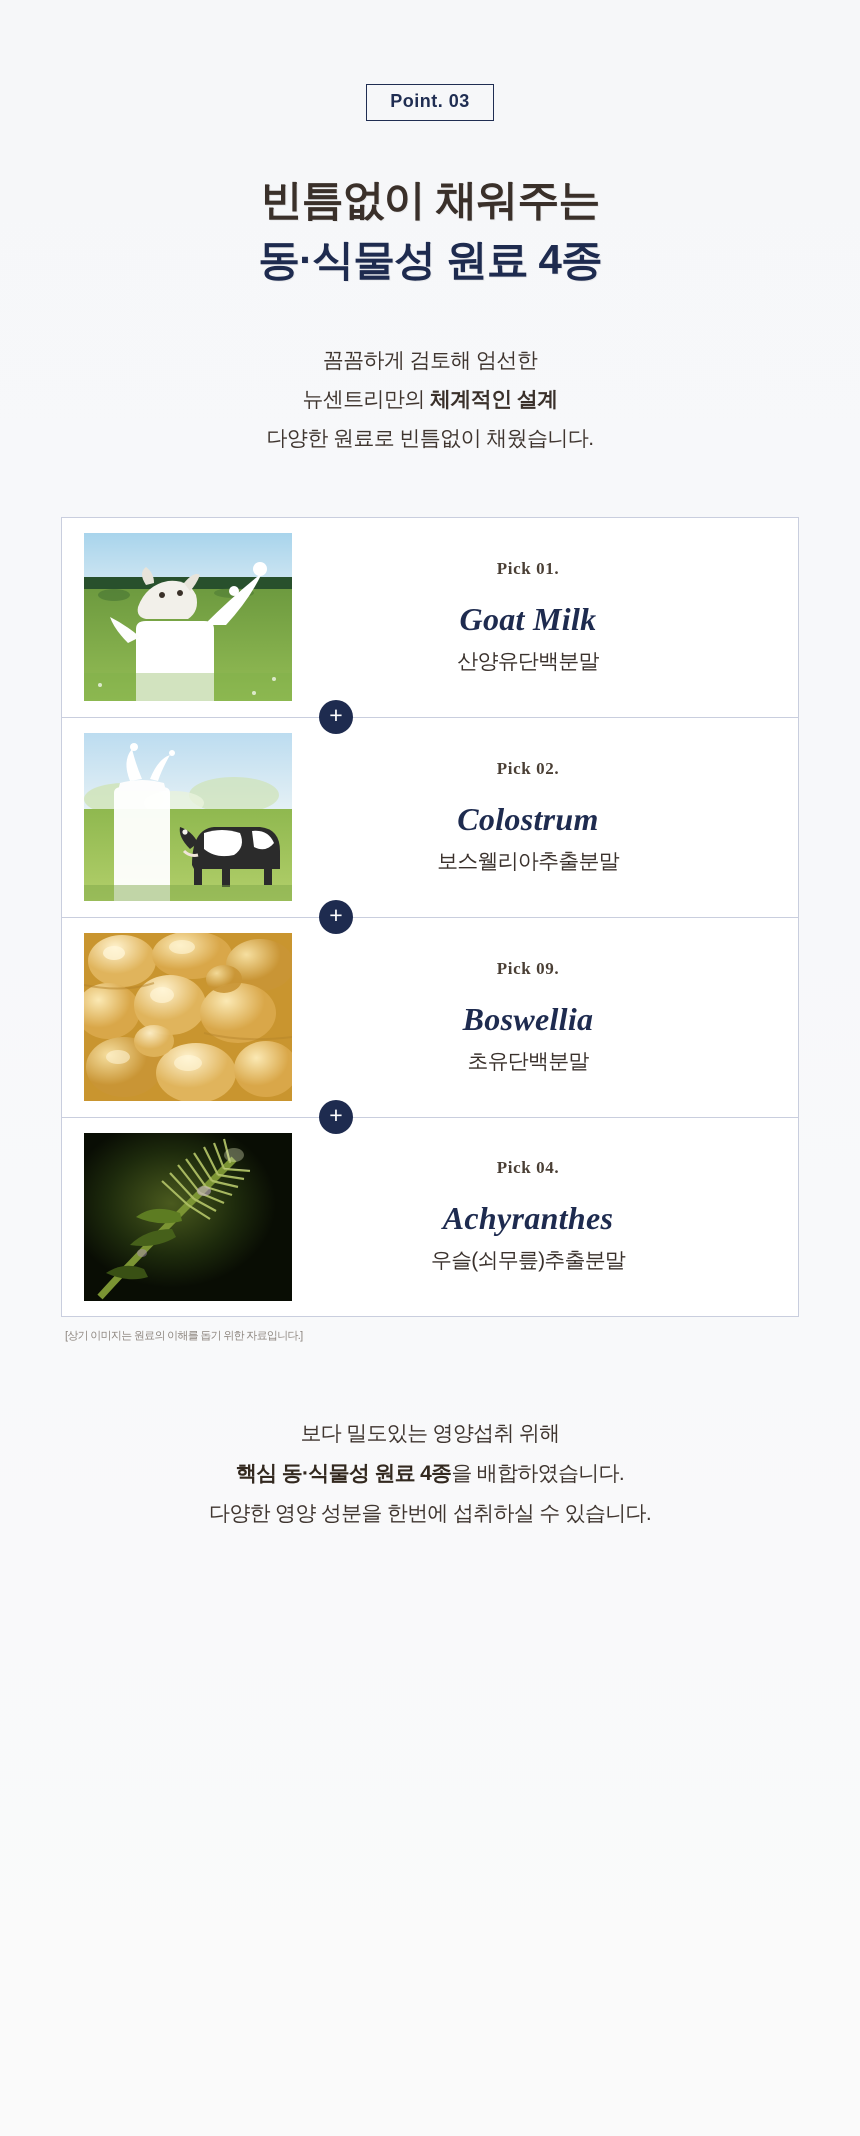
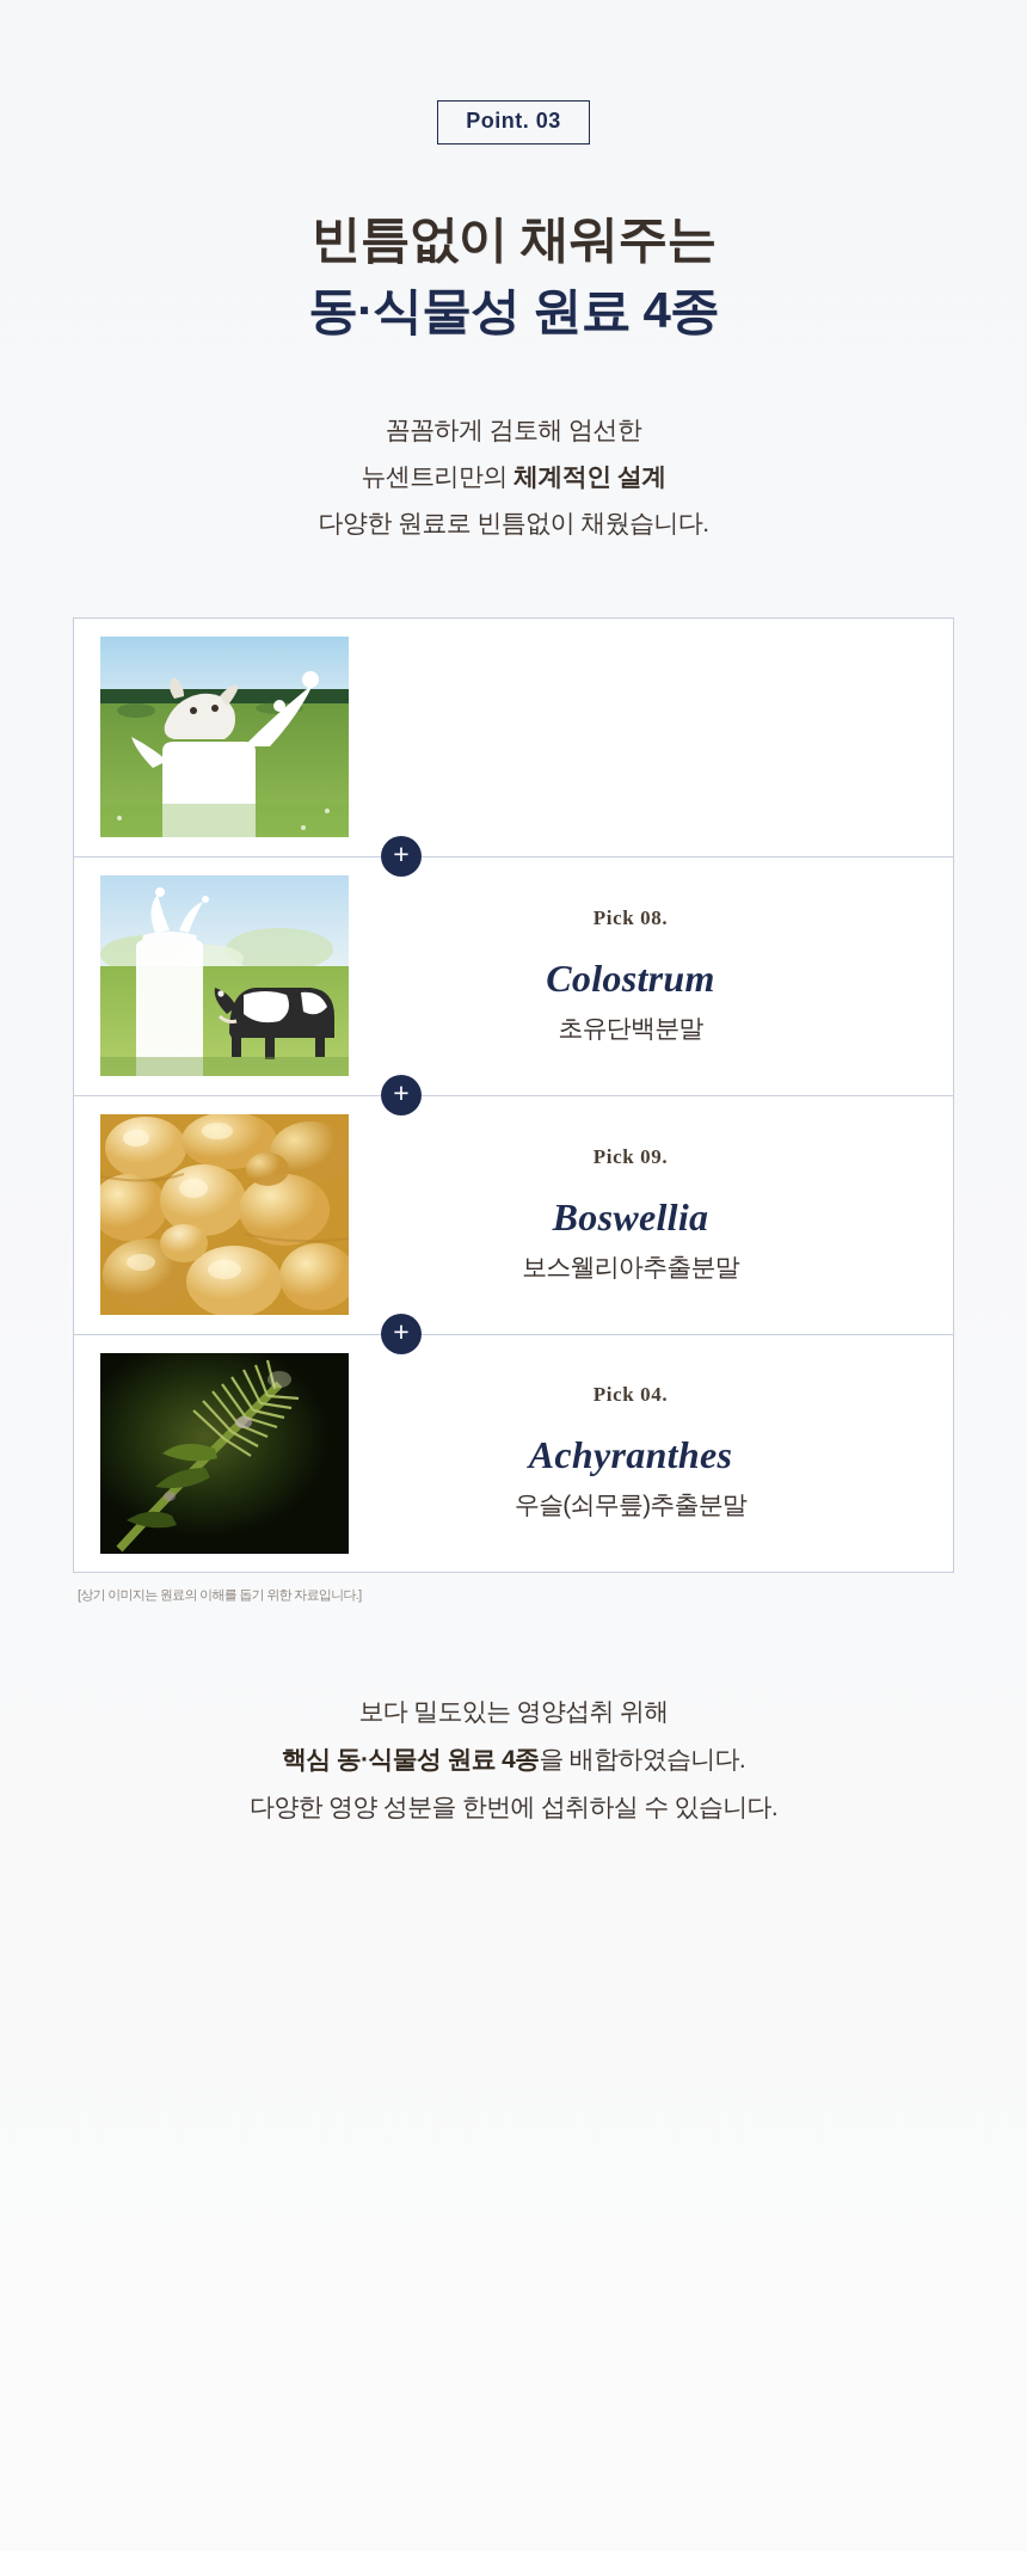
  Point. 03
  빈틈없이 채워주는
  동·식물성 원료 4종
  꼼꼼하게 검토해 엄선한
  뉴센트리만의 체계적인 설계
  다양한 원료로 빈틈없이 채웠습니다.
- Pick 01.
- Goat Milk
- 산양유단백분말
  +
- Pick 02.
+ Pick 08.
  Colostrum
- 보스웰리아추출분말
+ 초유단백분말
  +
  Pick 09.
  Boswellia
- 초유단백분말
+ 보스웰리아추출분말
  +
  Pick 04.
  Achyranthes
  우슬(쇠무릎)추출분말
  [상기 이미지는 원료의 이해를 돕기 위한 자료입니다.]
  보다 밀도있는 영양섭취 위해
  핵심 동·식물성 원료 4종을 배합하였습니다.
  다양한 영양 성분을 한번에 섭취하실 수 있습니다.
